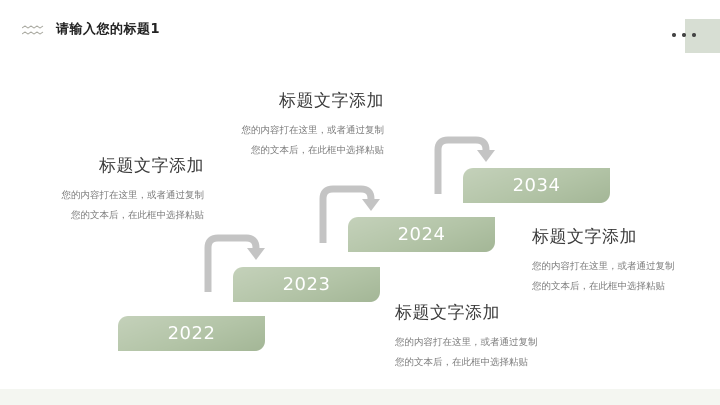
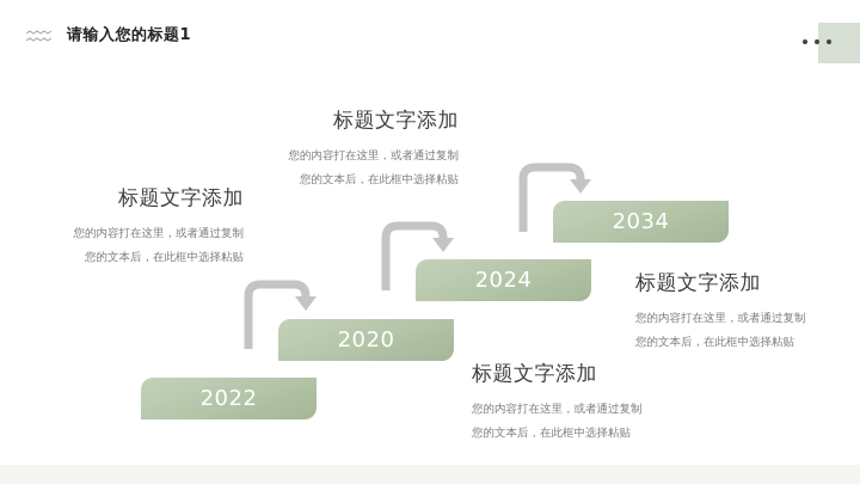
  请输入您的标题1
  2022
- 2023
+ 2020
  2024
  2034
  标题文字添加
  您的内容打在这里，或者通过复制
  您的文本后，在此框中选择粘贴
  标题文字添加
  您的内容打在这里，或者通过复制
  您的文本后，在此框中选择粘贴
  标题文字添加
  您的内容打在这里，或者通过复制
  您的文本后，在此框中选择粘贴
  标题文字添加
  您的内容打在这里，或者通过复制
  您的文本后，在此框中选择粘贴
